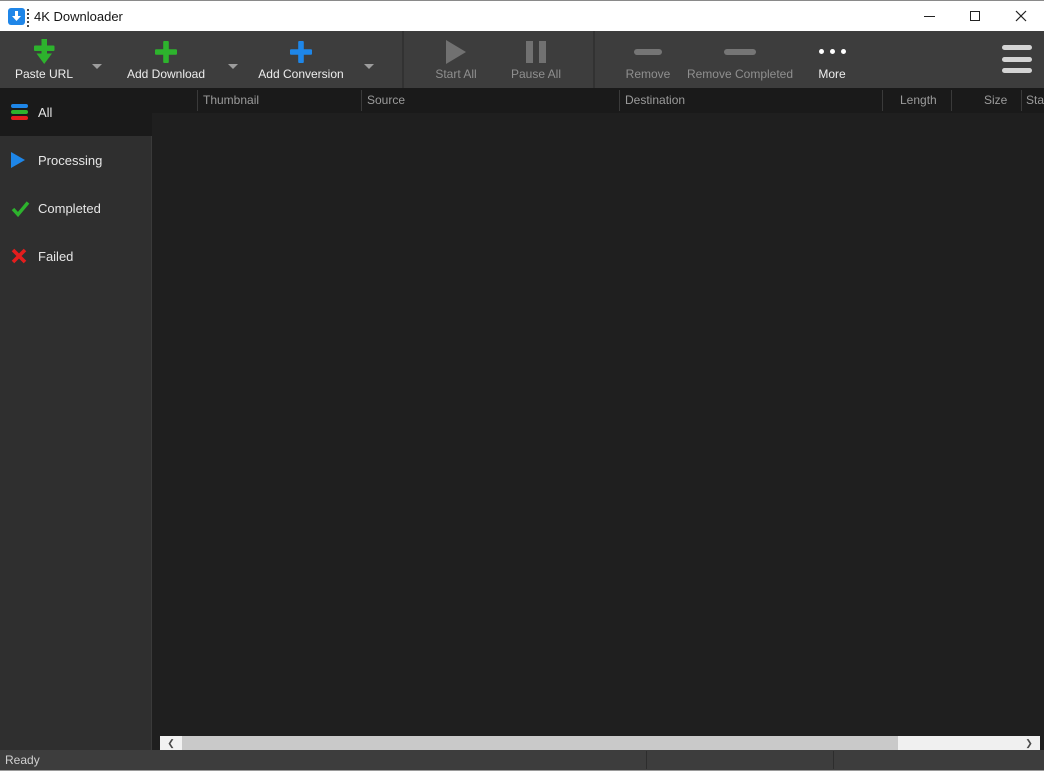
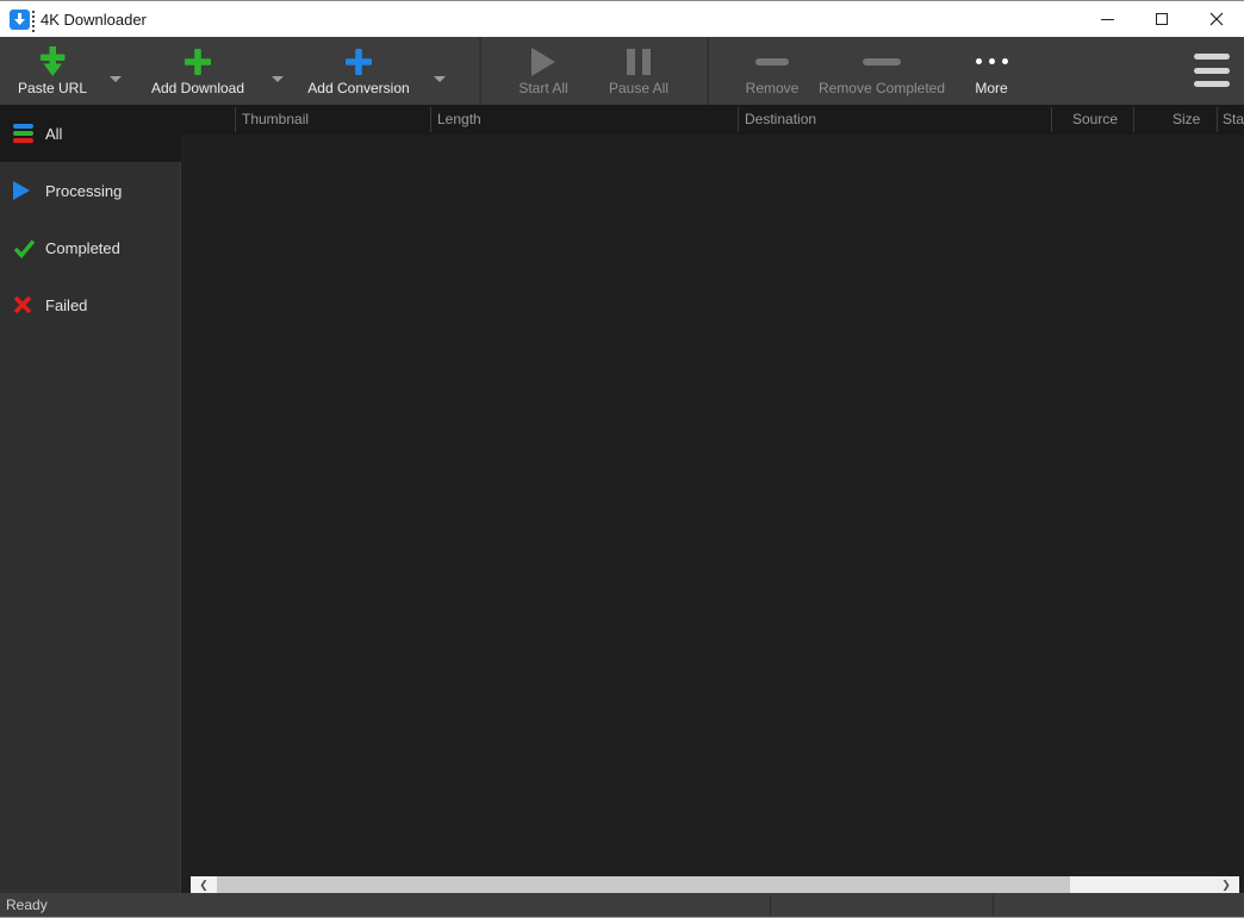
  4K Downloader
  Paste URL
  Add Download
  Add Conversion
  Start All
  Pause All
  Remove
  Remove Completed
  More
  Thumbnail
- Source
+ Length
  Destination
- Length
+ Source
  Size
  All
  Processing
  Completed
  Failed
  ❮
  ❯
  Ready
